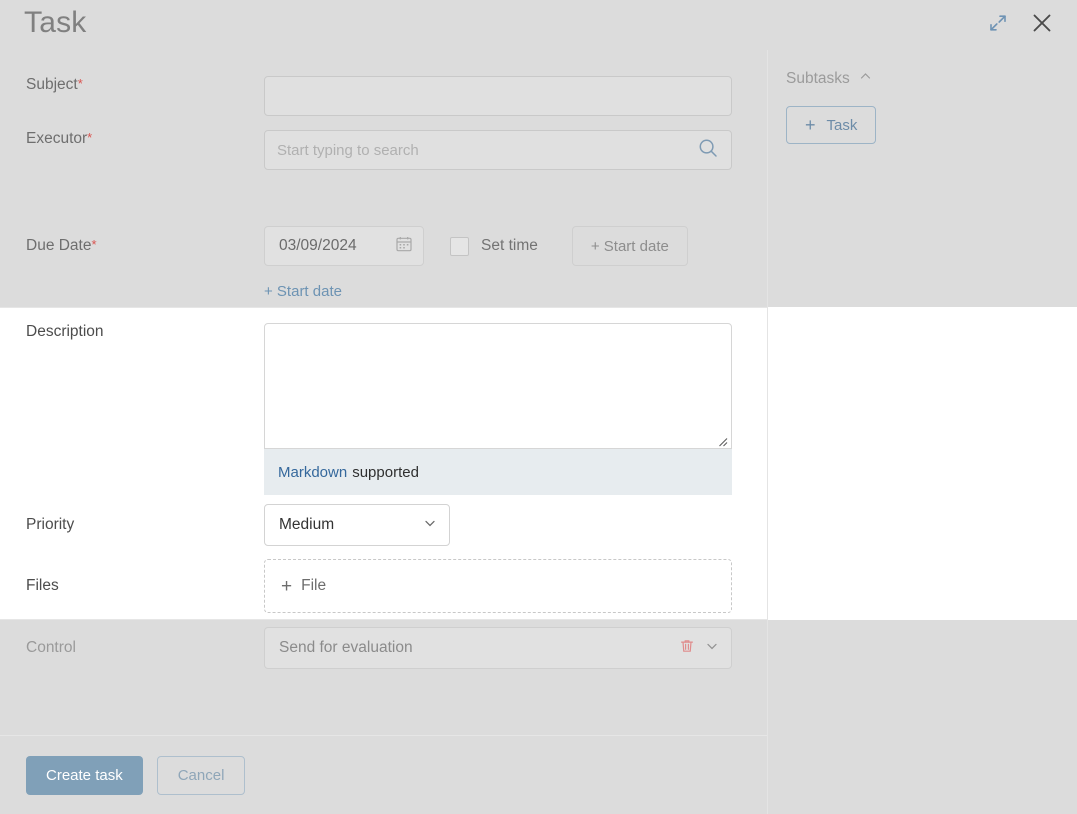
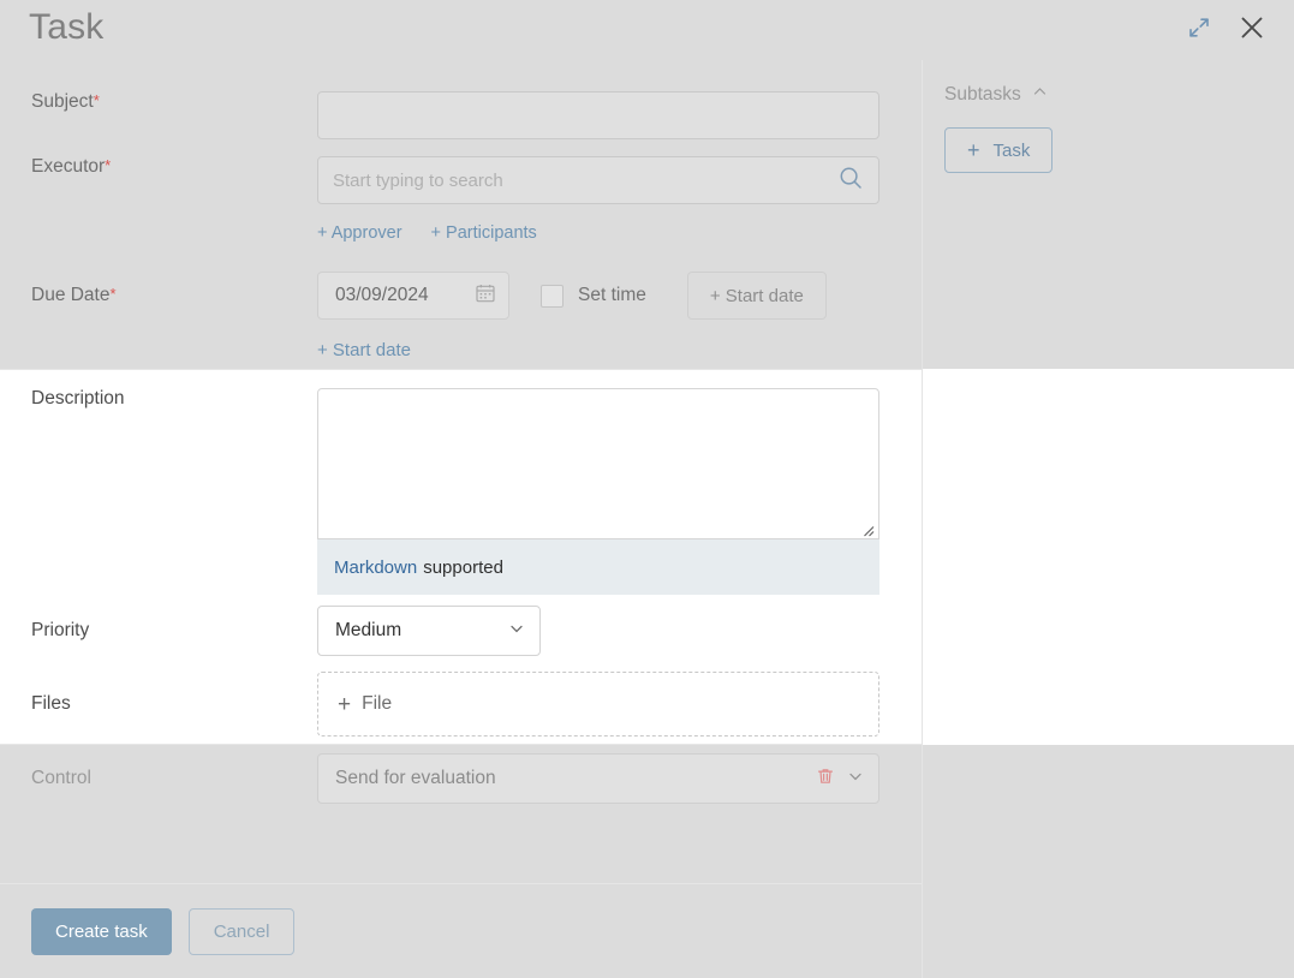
  Task
  Subject*
  Executor*
  Start typing to search
+ + Approver
+ + Participants
  Due Date*
  03/09/2024
  Set time
  + Start date
  + Start date
  Description
  Markdown
  supported
  Priority
  Medium
  Files
  +
  File
  Control
  Send for evaluation
  Create task
  Cancel
  Subtasks
  +
  Task
